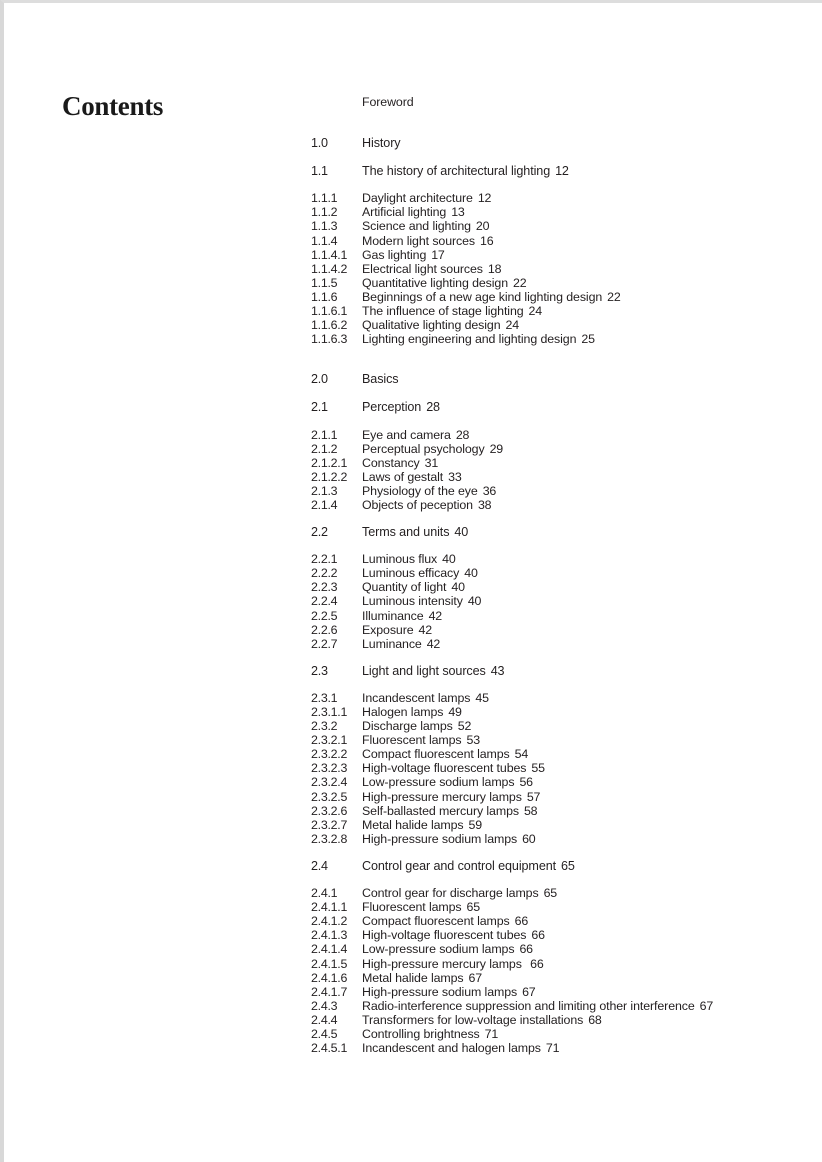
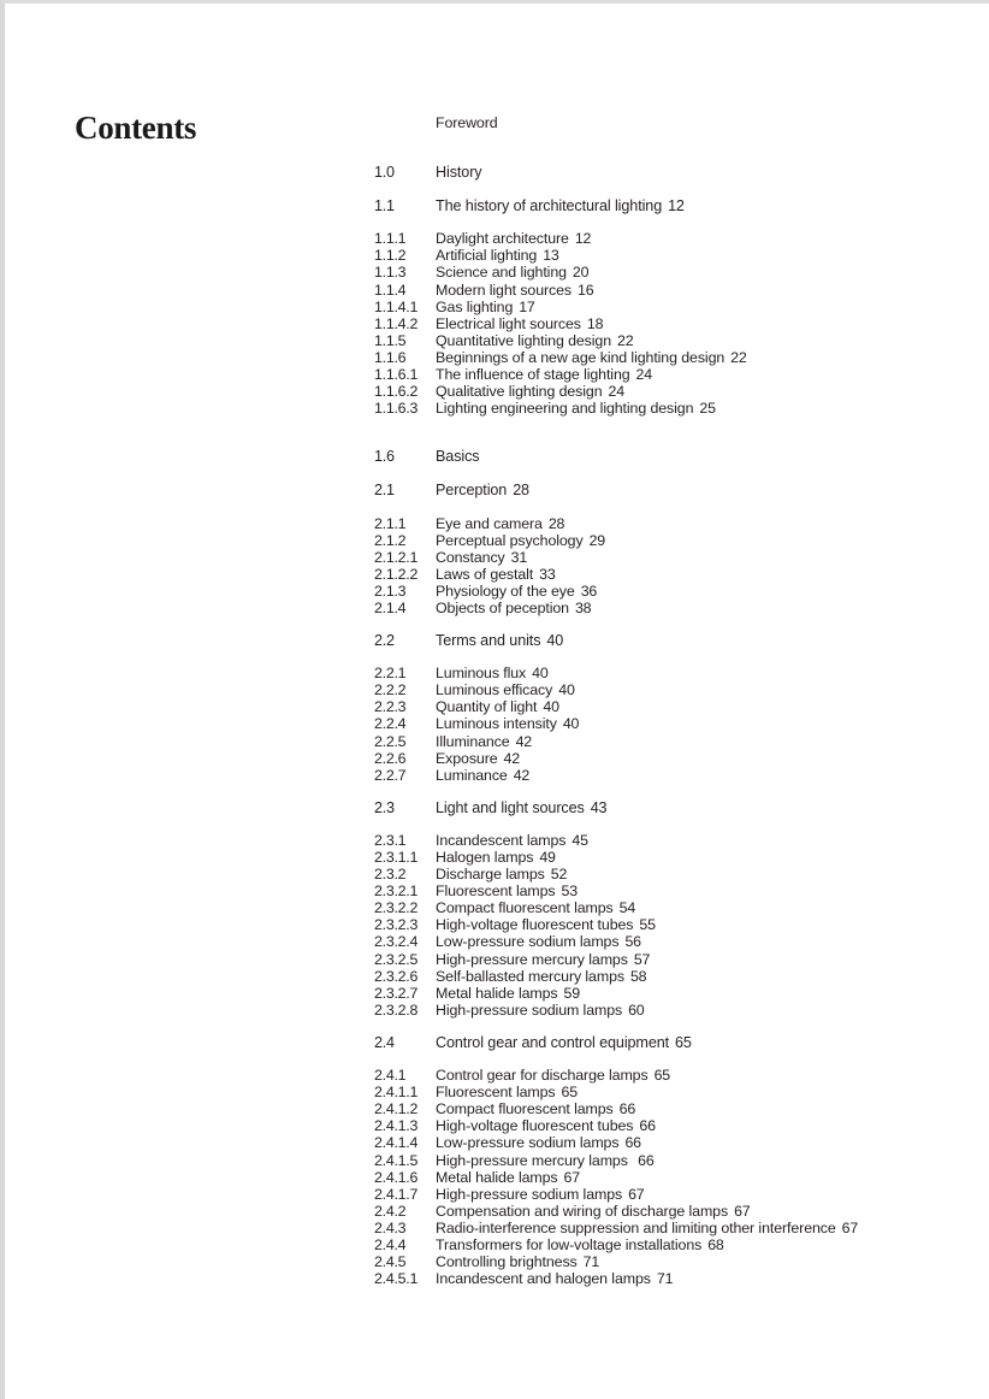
  Contents
  Foreword
  1.0
  History
  1.1
  The history of architectural lighting 12
  1.1.1
  Daylight architecture 12
  1.1.2
  Artificial lighting 13
  1.1.3
  Science and lighting 20
  1.1.4
  Modern light sources 16
  1.1.4.1
  Gas lighting 17
  1.1.4.2
  Electrical light sources 18
  1.1.5
  Quantitative lighting design 22
  1.1.6
  Beginnings of a new age kind lighting design 22
  1.1.6.1
  The influence of stage lighting 24
  1.1.6.2
  Qualitative lighting design 24
  1.1.6.3
  Lighting engineering and lighting design 25
- 2.0
+ 1.6
  Basics
  2.1
  Perception 28
  2.1.1
  Eye and camera 28
  2.1.2
  Perceptual psychology 29
  2.1.2.1
  Constancy 31
  2.1.2.2
  Laws of gestalt 33
  2.1.3
  Physiology of the eye 36
  2.1.4
  Objects of peception 38
  2.2
  Terms and units 40
  2.2.1
  Luminous flux 40
  2.2.2
  Luminous efficacy 40
  2.2.3
  Quantity of light 40
  2.2.4
  Luminous intensity 40
  2.2.5
  Illuminance 42
  2.2.6
  Exposure 42
  2.2.7
  Luminance 42
  2.3
  Light and light sources 43
  2.3.1
  Incandescent lamps 45
  2.3.1.1
  Halogen lamps 49
  2.3.2
  Discharge lamps 52
  2.3.2.1
  Fluorescent lamps 53
  2.3.2.2
  Compact fluorescent lamps 54
  2.3.2.3
  High-voltage fluorescent tubes 55
  2.3.2.4
  Low-pressure sodium lamps 56
  2.3.2.5
  High-pressure mercury lamps 57
  2.3.2.6
  Self-ballasted mercury lamps 58
  2.3.2.7
  Metal halide lamps 59
  2.3.2.8
  High-pressure sodium lamps 60
  2.4
  Control gear and control equipment 65
  2.4.1
  Control gear for discharge lamps 65
  2.4.1.1
  Fluorescent lamps 65
  2.4.1.2
  Compact fluorescent lamps 66
  2.4.1.3
  High-voltage fluorescent tubes 66
  2.4.1.4
  Low-pressure sodium lamps 66
  2.4.1.5
  High-pressure mercury lamps 66
  2.4.1.6
  Metal halide lamps 67
  2.4.1.7
  High-pressure sodium lamps 67
+ 2.4.2
+ Compensation and wiring of discharge lamps 67
  2.4.3
  Radio-interference suppression and limiting other interference 67
  2.4.4
  Transformers for low-voltage installations 68
  2.4.5
  Controlling brightness 71
  2.4.5.1
  Incandescent and halogen lamps 71
